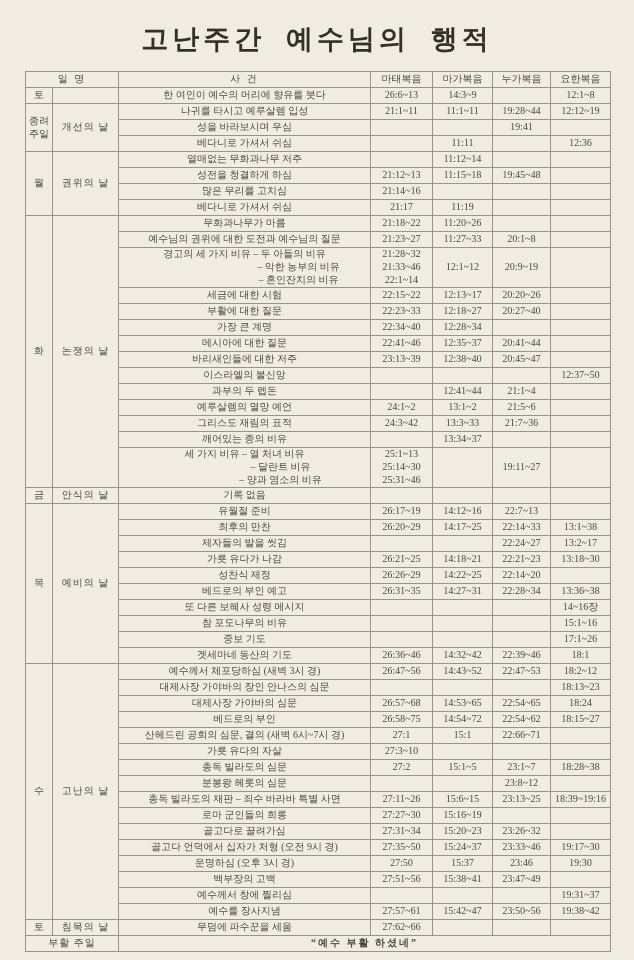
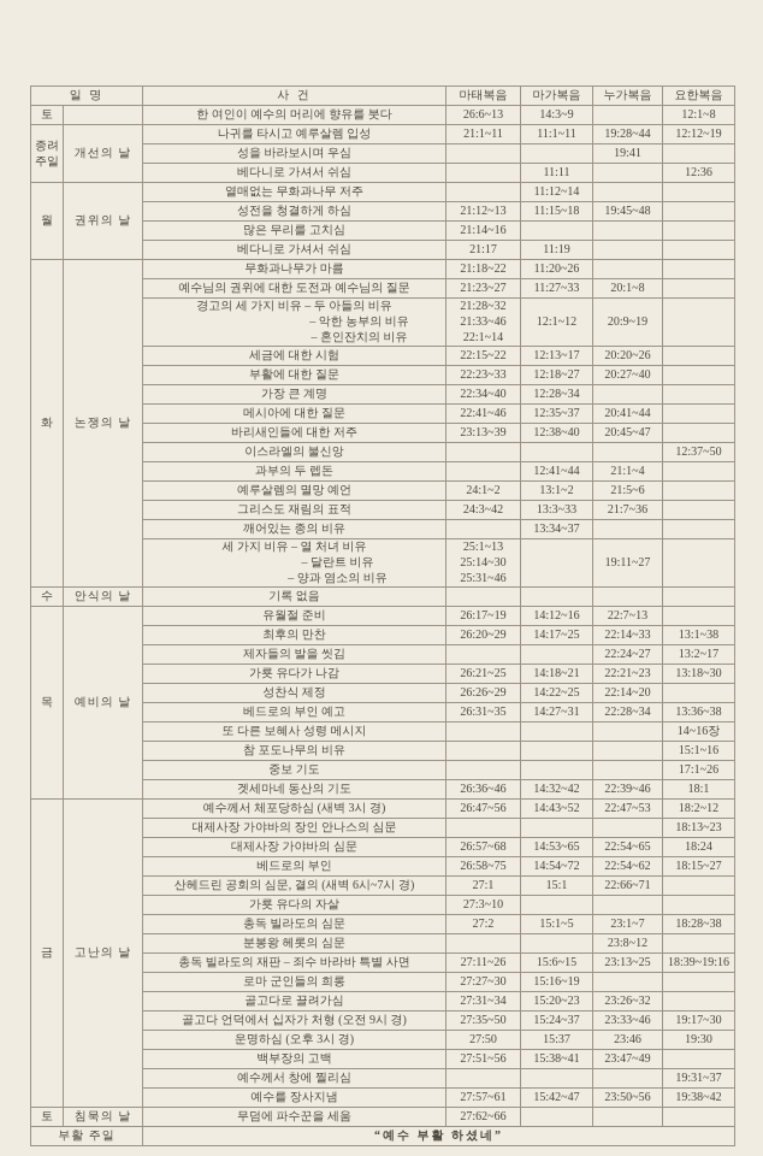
- 고난주간 예수님의 행적
  일 명	사 건	마태복음	마가복음	누가복음	요한복음
  토		한 여인이 예수의 머리에 향유를 붓다	26:6~13	14:3~9		12:1~8
  종려주일	개선의 날	나귀를 타시고 예루살렘 입성	21:1~11	11:1~11	19:28~44	12:12~19
  성을 바라보시며 우심			19:41
  베다니로 가셔서 쉬심		11:11		12:36
  월	권위의 날	열매없는 무화과나무 저주		11:12~14
  성전을 청결하게 하심	21:12~13	11:15~18	19:45~48
  많은 무리를 고치심	21:14~16
  베다니로 가셔서 쉬심	21:17	11:19
  화	논쟁의 날	무화과나무가 마름	21:18~22	11:20~26
  예수님의 권위에 대한 도전과 예수님의 질문	21:23~27	11:27~33	20:1~8
  경고의 세 가지 비유 – 두 아들의 비유– 악한 농부의 비유– 혼인잔치의 비유	21:28~3221:33~4622:1~14	12:1~12	20:9~19
  세금에 대한 시험	22:15~22	12:13~17	20:20~26
  부활에 대한 질문	22:23~33	12:18~27	20:27~40
  가장 큰 계명	22:34~40	12:28~34
  메시아에 대한 질문	22:41~46	12:35~37	20:41~44
  바리새인들에 대한 저주	23:13~39	12:38~40	20:45~47
  이스라엘의 불신앙				12:37~50
  과부의 두 렙돈		12:41~44	21:1~4
  예루살렘의 멸망 예언	24:1~2	13:1~2	21:5~6
  그리스도 재림의 표적	24:3~42	13:3~33	21:7~36
  깨어있는 종의 비유		13:34~37
  세 가지 비유 – 열 처녀 비유– 달란트 비유– 양과 염소의 비유	25:1~1325:14~3025:31~46		19:11~27
- 금	안식의 날	기록 없음
+ 수	안식의 날	기록 없음
  목	예비의 날	유월절 준비	26:17~19	14:12~16	22:7~13
  최후의 만찬	26:20~29	14:17~25	22:14~33	13:1~38
  제자들의 발을 씻김			22:24~27	13:2~17
  가룟 유다가 나감	26:21~25	14:18~21	22:21~23	13:18~30
  성찬식 제정	26:26~29	14:22~25	22:14~20
  베드로의 부인 예고	26:31~35	14:27~31	22:28~34	13:36~38
  또 다른 보혜사 성령 메시지				14~16장
  참 포도나무의 비유				15:1~16
  중보 기도				17:1~26
  겟세마네 동산의 기도	26:36~46	14:32~42	22:39~46	18:1
- 수	고난의 날	예수께서 체포당하심 (새벽 3시 경)	26:47~56	14:43~52	22:47~53	18:2~12
+ 금	고난의 날	예수께서 체포당하심 (새벽 3시 경)	26:47~56	14:43~52	22:47~53	18:2~12
  대제사장 가야바의 장인 안나스의 심문				18:13~23
  대제사장 가야바의 심문	26:57~68	14:53~65	22:54~65	18:24
  베드로의 부인	26:58~75	14:54~72	22:54~62	18:15~27
  산헤드린 공회의 심문, 결의 (새벽 6시~7시 경)	27:1	15:1	22:66~71
  가룟 유다의 자살	27:3~10
  총독 빌라도의 심문	27:2	15:1~5	23:1~7	18:28~38
  분봉왕 헤롯의 심문			23:8~12
  총독 빌라도의 재판 – 죄수 바라바 특별 사면	27:11~26	15:6~15	23:13~25	18:39~19:16
  로마 군인들의 희롱	27:27~30	15:16~19
  골고다로 끌려가심	27:31~34	15:20~23	23:26~32
  골고다 언덕에서 십자가 처형 (오전 9시 경)	27:35~50	15:24~37	23:33~46	19:17~30
  운명하심 (오후 3시 경)	27:50	15:37	23:46	19:30
  백부장의 고백	27:51~56	15:38~41	23:47~49
  예수께서 창에 찔리심				19:31~37
  예수를 장사지냄	27:57~61	15:42~47	23:50~56	19:38~42
  토	침묵의 날	무덤에 파수꾼을 세움	27:62~66
  부활 주일	“예수 부활 하셨네”
